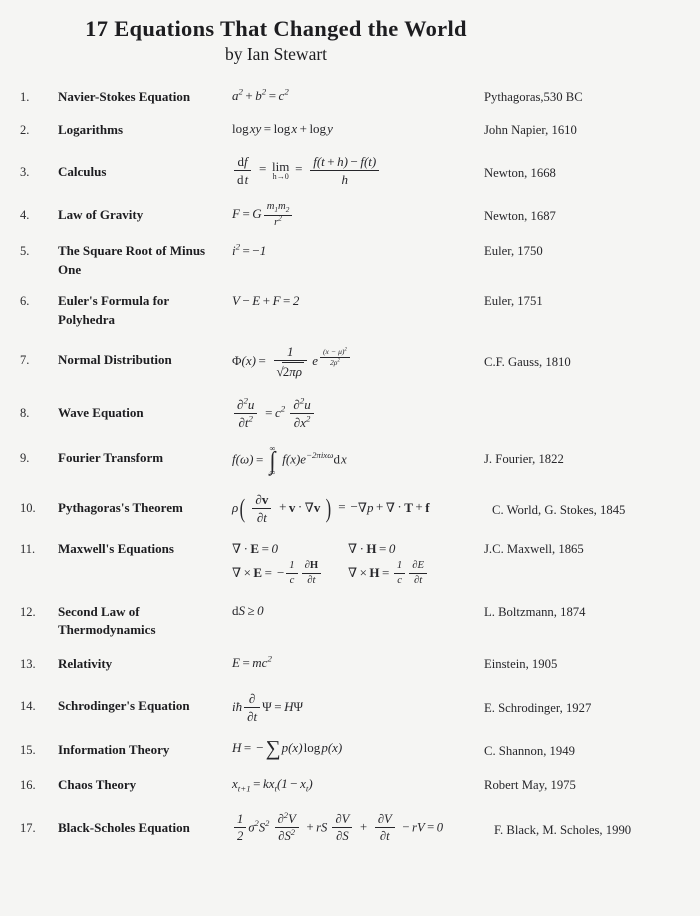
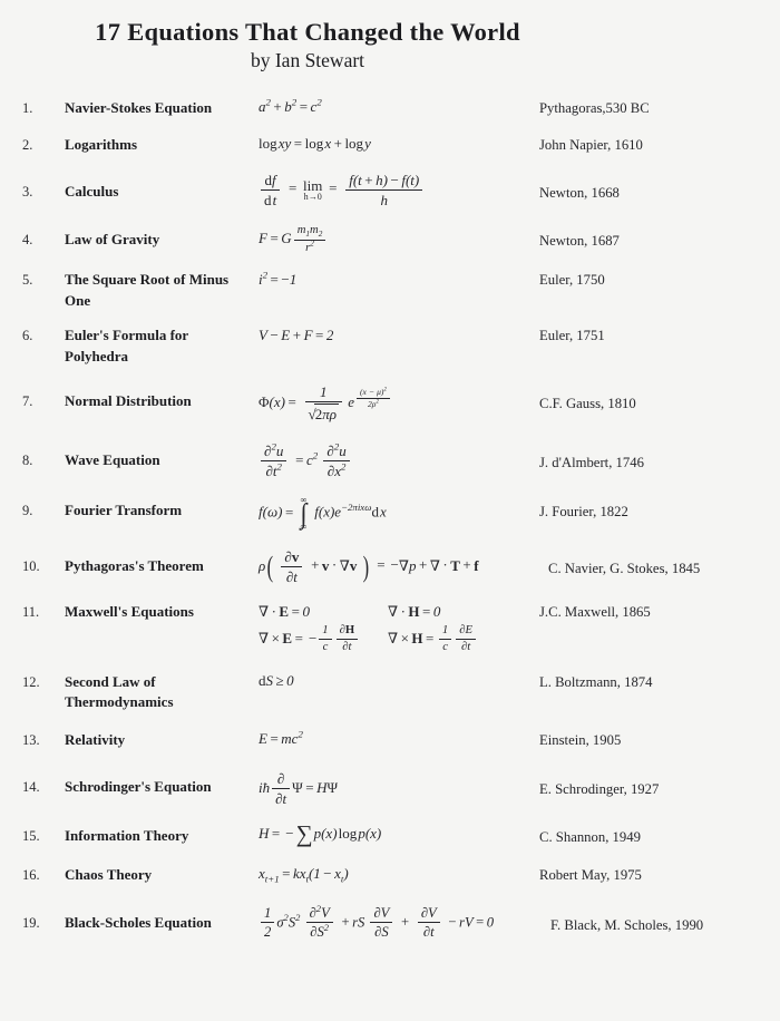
  17 Equations That Changed the World
  by Ian Stewart
  1.
  Navier-Stokes Equation
  a2 + b2 = c2
  Pythagoras,530 BC
  2.
  Logarithms
  log xy = log x + log y
  John Napier, 1610
  3.
  Calculus
  df
  d t
  =
  lim
  h→0
  =
  f(t + h) − f(t)
  h
  Newton, 1668
  4.
  Law of Gravity
  F = G
  m1m2
  r2
  Newton, 1687
  5.
  The Square Root of Minus One
  i2 = −1
  Euler, 1750
  6.
  Euler's Formula for Polyhedra
  V − E + F = 2
  Euler, 1751
  7.
  Normal Distribution
  Φ(x) =
  1
  √2πρ
  e
  (x − μ)
  C.F. Gauss, 1810
  8.
  Wave Equation
  ∂2u
  ∂t2
  = c2
  ∂2u
  ∂x2
+ J. d'Almbert, 1746
  9.
  Fourier Transform
  f(ω) =
  ∞
  ∫
  ∞
  f(x)e−2πixωd x
  J. Fourier, 1822
  10.
  Pythagoras's Theorem
  ρ(
  ∂v
  ∂t
  + v · ∇v ) = −∇p + ∇ · T + f
- C. World, G. Stokes, 1845
+ C. Navier, G. Stokes, 1845
  11.
  Maxwell's Equations
  ∇ · E = 0
  ∇ · H = 0
  ∇ × E = −
  1
  c
  ∂H
  ∂t
  ∇ × H =
  1
  c
  ∂E
  ∂t
  J.C. Maxwell, 1865
  12.
  Second Law of Thermodynamics
  dS ≥ 0
  L. Boltzmann, 1874
  13.
  Relativity
  E = mc2
  Einstein, 1905
  14.
  Schrodinger's Equation
  iħ
  ∂
  ∂t
  Ψ = HΨ
  E. Schrodinger, 1927
  15.
  Information Theory
  H = − ∑p(x) log p(x)
  C. Shannon, 1949
  16.
  Chaos Theory
  xt+1= kxt(1 − xt)
  Robert May, 1975
- 17.
+ 19.
  Black-Scholes Equation
  1
  2
  σ2S2
  ∂2V
  ∂S2
  + rS
  ∂V
  ∂S
  +
  ∂V
  ∂t
  − rV = 0
  F. Black, M. Scholes, 1990
